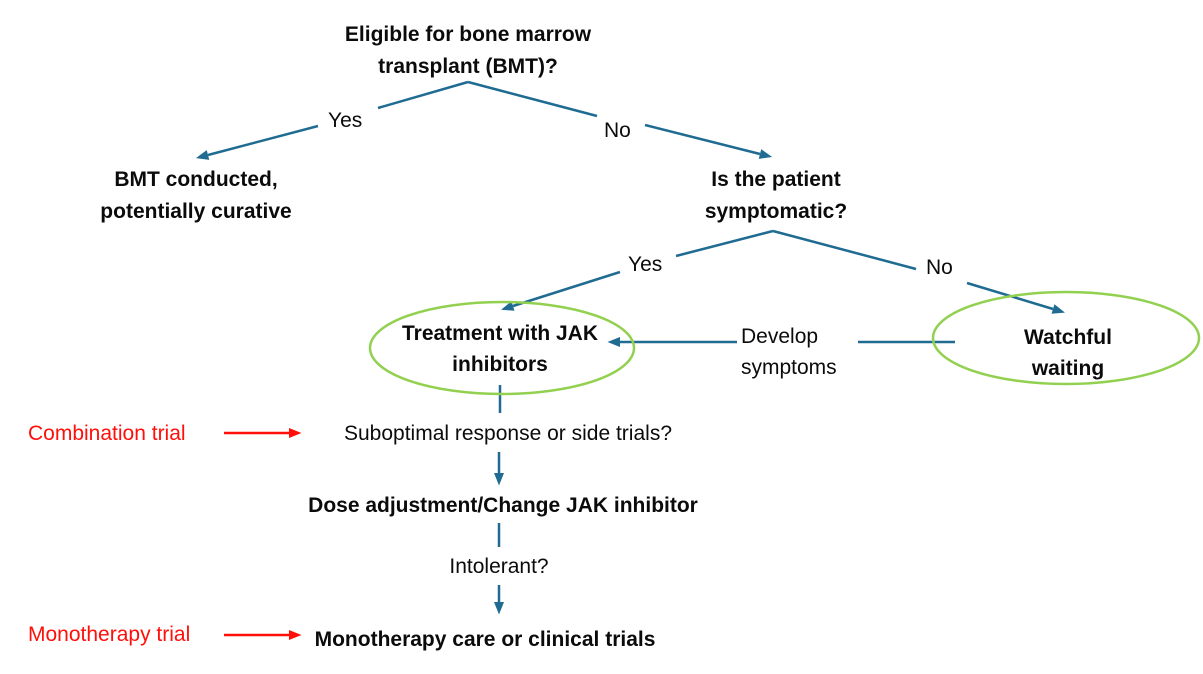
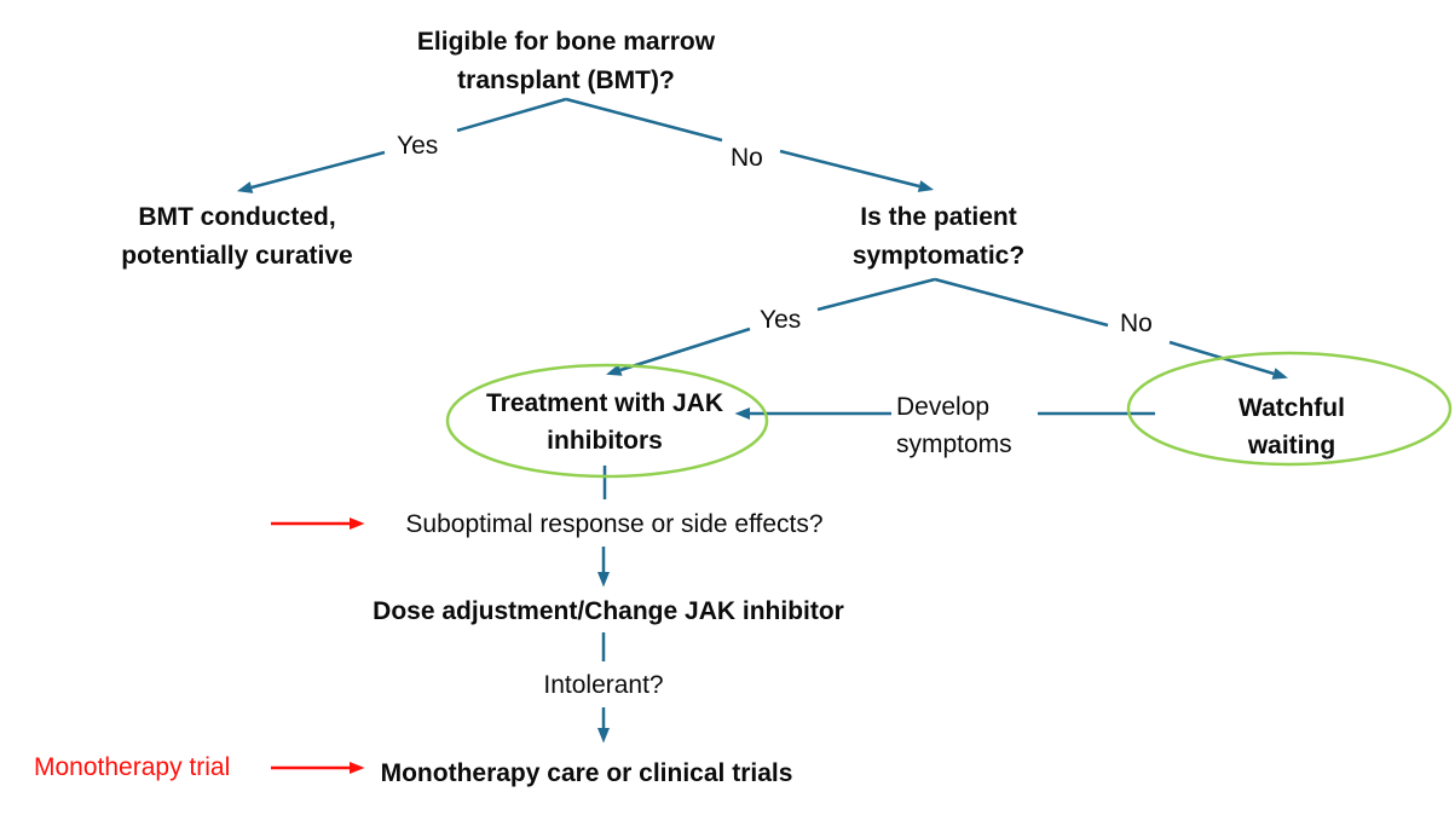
  Eligible for bone marrow
  transplant (BMT)?
  Yes
  No
  BMT conducted,
  potentially curative
  Is the patient
  symptomatic?
  Yes
  No
  Treatment with JAK
  inhibitors
  Watchful waiting
  Develop
  symptoms
- Combination trial
- Suboptimal response or side trials?
+ Suboptimal response or side effects?
  Dose adjustment/Change JAK inhibitor
  Intolerant?
  Monotherapy trial
  Monotherapy care or clinical trials
